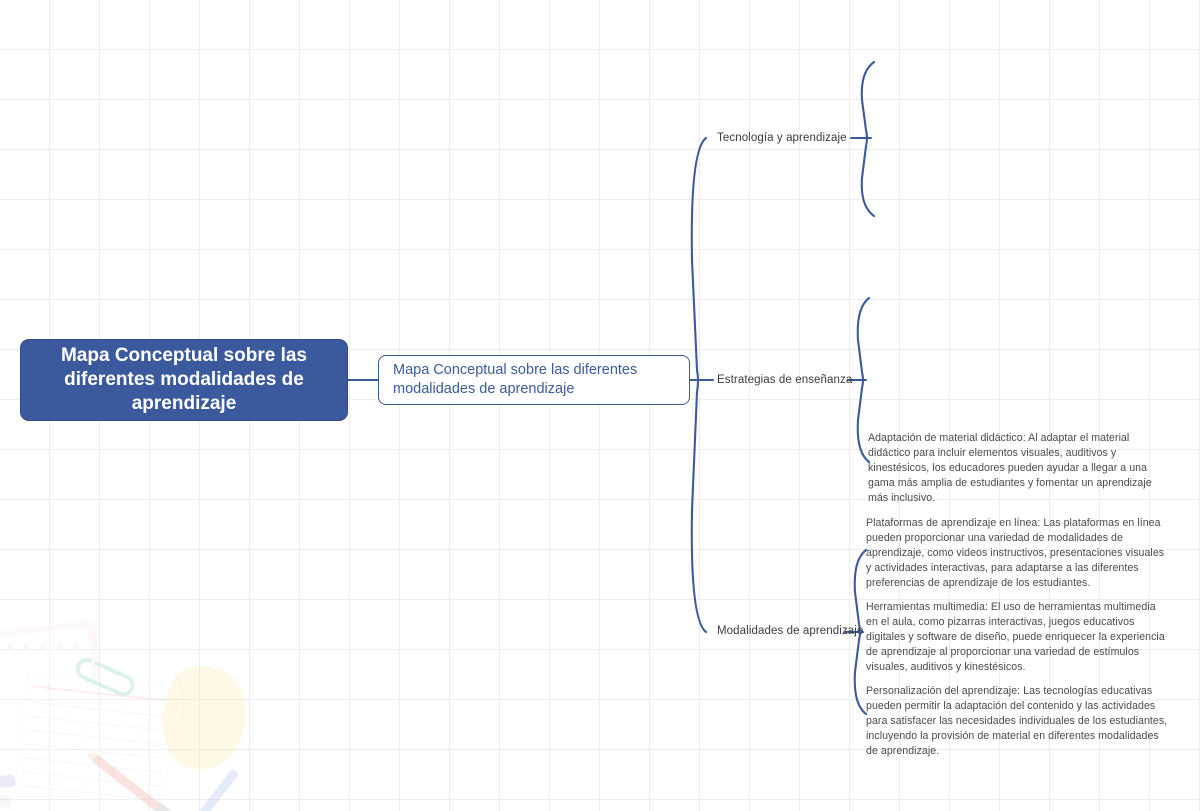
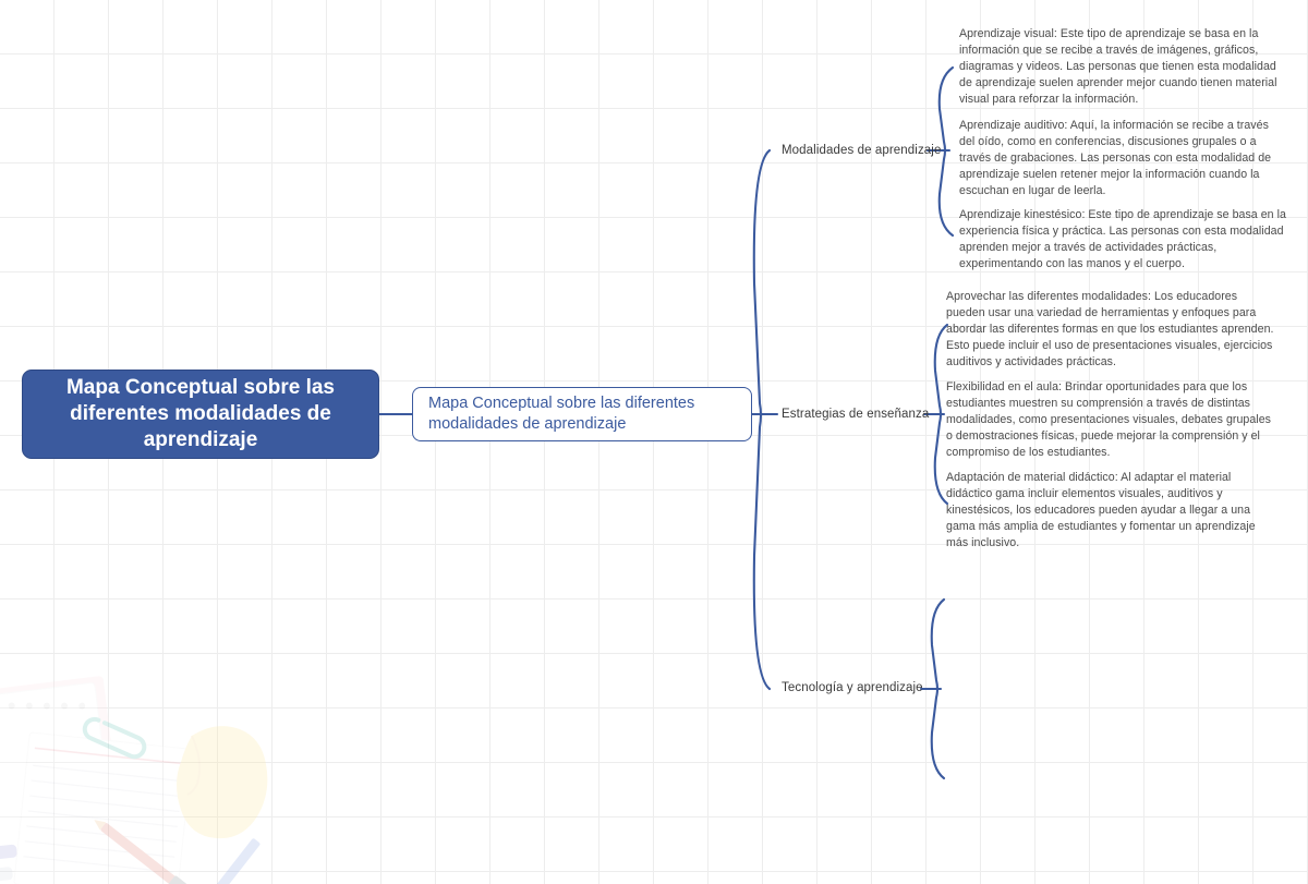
  Mapa Conceptual sobre las diferentes modalidades de aprendizaje
  Mapa Conceptual sobre las diferentes modalidades de aprendizaje
- Tecnología y aprendizaje
+ Modalidades de aprendizaje
  Estrategias de enseñanza
- Modalidades de aprendizaje
+ Tecnología y aprendizaje
+ Aprendizaje visual: Este tipo de aprendizaje se basa en la información que se recibe a través de imágenes, gráficos, diagramas y videos. Las personas que tienen esta modalidad de aprendizaje suelen aprender mejor cuando tienen material visual para reforzar la información.
+ Aprendizaje auditivo: Aquí, la información se recibe a través del oído, como en conferencias, discusiones grupales o a través de grabaciones. Las personas con esta modalidad de aprendizaje suelen retener mejor la información cuando la escuchan en lugar de leerla.
+ Aprendizaje kinestésico: Este tipo de aprendizaje se basa en la experiencia física y práctica. Las personas con esta modalidad aprenden mejor a través de actividades prácticas, experimentando con las manos y el cuerpo.
+ Aprovechar las diferentes modalidades: Los educadores pueden usar una variedad de herramientas y enfoques para abordar las diferentes formas en que los estudiantes aprenden. Esto puede incluir el uso de presentaciones visuales, ejercicios auditivos y actividades prácticas.
+ Flexibilidad en el aula: Brindar oportunidades para que los estudiantes muestren su comprensión a través de distintas modalidades, como presentaciones visuales, debates grupales o demostraciones físicas, puede mejorar la comprensión y el compromiso de los estudiantes.
- Adaptación de material didáctico: Al adaptar el material didáctico para incluir elementos visuales, auditivos y kinestésicos, los educadores pueden ayudar a llegar a una gama más amplia de estudiantes y fomentar un aprendizaje más inclusivo.
+ Adaptación de material didáctico: Al adaptar el material didáctico gama incluir elementos visuales, auditivos y kinestésicos, los educadores pueden ayudar a llegar a una gama más amplia de estudiantes y fomentar un aprendizaje más inclusivo.
- Plataformas de aprendizaje en línea: Las plataformas en línea pueden proporcionar una variedad de modalidades de aprendizaje, como videos instructivos, presentaciones visuales y actividades interactivas, para adaptarse a las diferentes preferencias de aprendizaje de los estudiantes.
- Herramientas multimedia: El uso de herramientas multimedia en el aula, como pizarras interactivas, juegos educativos digitales y software de diseño, puede enriquecer la experiencia de aprendizaje al proporcionar una variedad de estímulos visuales, auditivos y kinestésicos.
- Personalización del aprendizaje: Las tecnologías educativas pueden permitir la adaptación del contenido y las actividades para satisfacer las necesidades individuales de los estudiantes, incluyendo la provisión de material en diferentes modalidades de aprendizaje.
